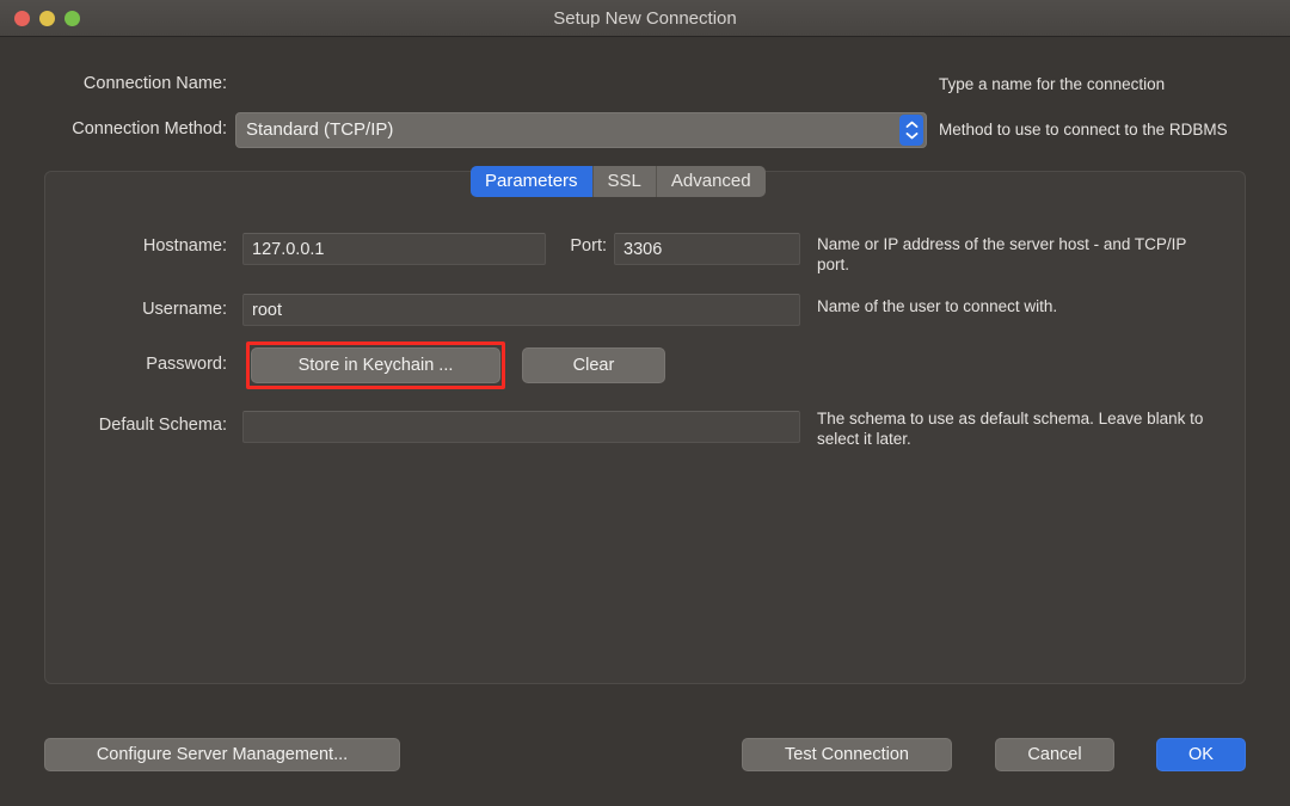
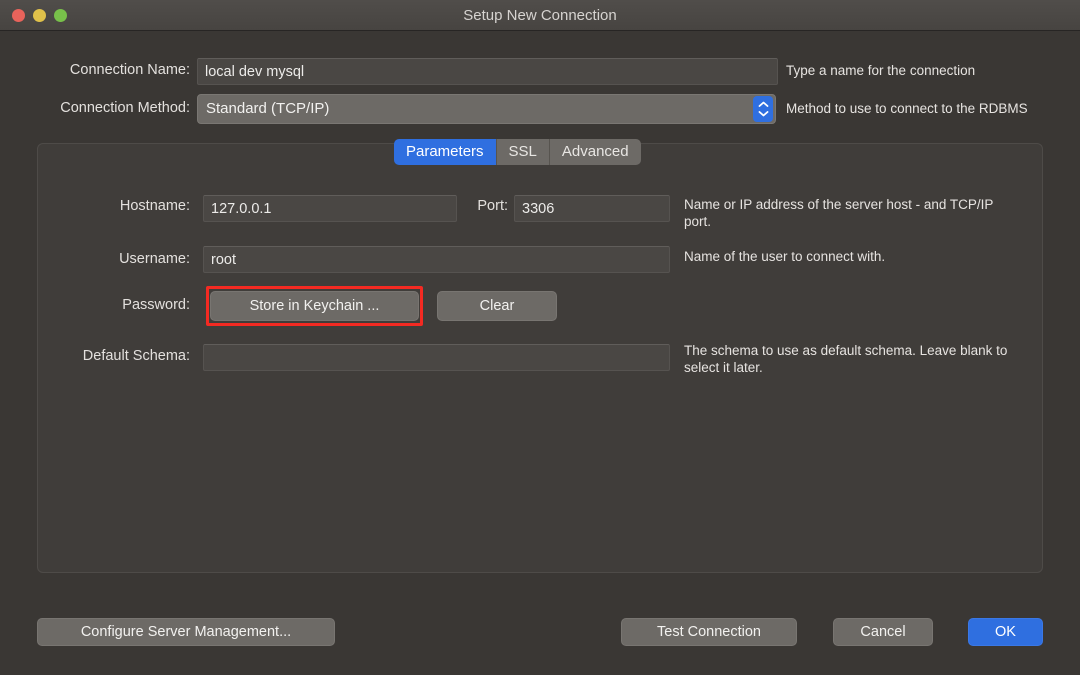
  Setup New Connection
  Connection Name:
+ local dev mysql
  Type a name for the connection
  Connection Method:
  Standard (TCP/IP)
  Method to use to connect to the RDBMS
  Parameters
  SSL
  Advanced
  Hostname:
  127.0.0.1
  Port:
  3306
  Name or IP address of the server host - and TCP/IP port.
  Username:
  root
  Name of the user to connect with.
  Password:
  Store in Keychain ...
  Clear
  Default Schema:
  The schema to use as default schema. Leave blank to select it later.
  Configure Server Management...
  Test Connection
  Cancel
  OK
